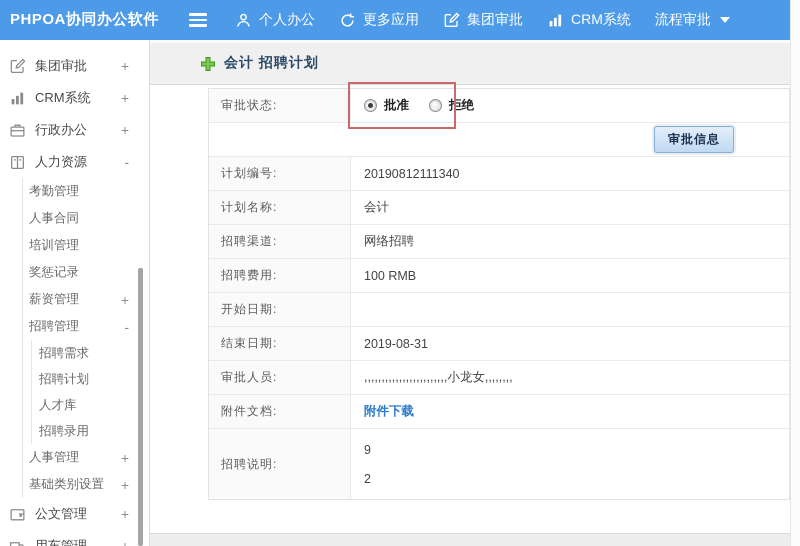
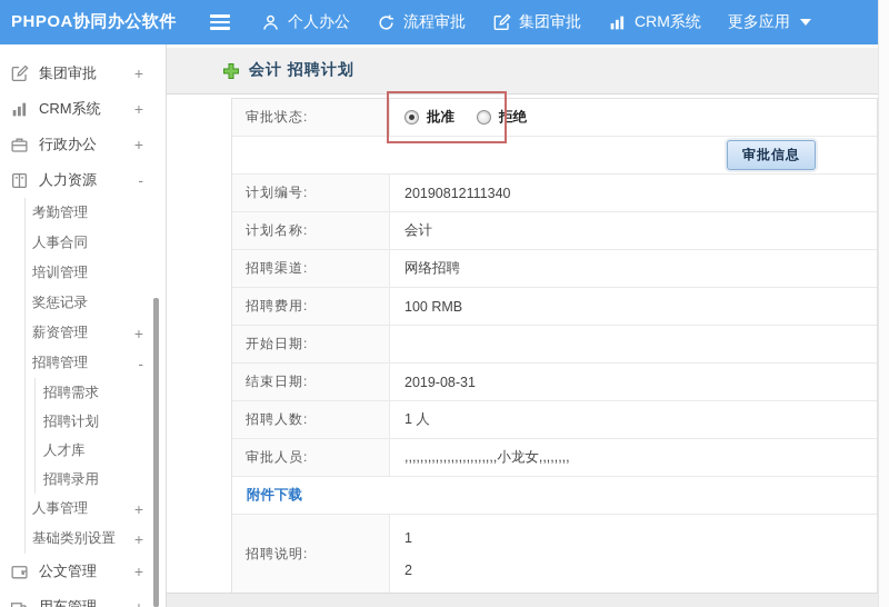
  PHPOA协同办公软件
  个人办公
- 更多应用
+ 流程审批
  集团审批
  CRM系统
- 流程审批
+ 更多应用
  集团审批
  +
  CRM系统
  +
  行政办公
  +
  人力资源
  -
  考勤管理
  人事合同
  培训管理
  奖惩记录
  薪资管理
  +
  招聘管理
  -
  招聘需求
  招聘计划
  人才库
  招聘录用
  人事管理
  +
  基础类别设置
  +
  公文管理
  +
  会计 招聘计划
  审批状态:
  批准
  拒绝
  审批信息
  计划编号:
  20190812111340
  计划名称:
  会计
  招聘渠道:
  网络招聘
  招聘费用:
  100 RMB
  开始日期:
  结束日期:
  2019-08-31
+ 招聘人数:
+ 1 人
  审批人员:
  ,,,,,,,,,,,,,,,,,,,,,,,,小龙女,,,,,,,,
- 附件文档:
  附件下载
  招聘说明:
- 9
+ 1
  2
